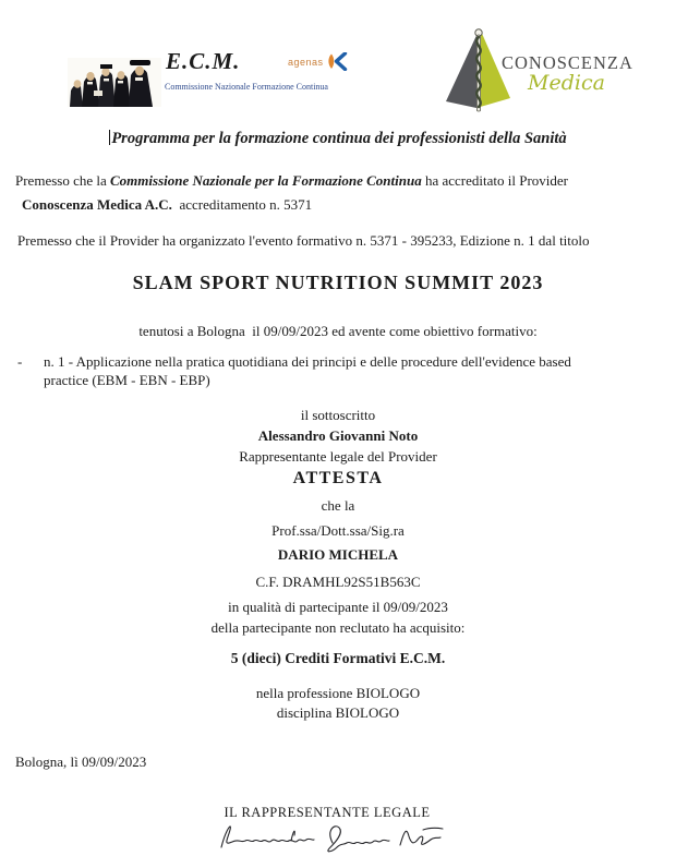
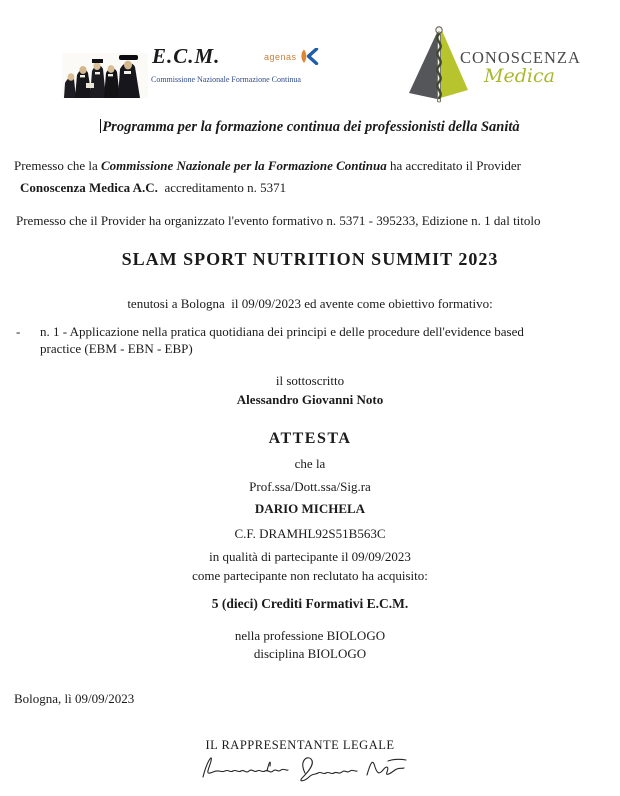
  E.C.M.
  Commissione Nazionale Formazione Continua
  agenas
  CONOSCENZA
  Medica
  Programma per la formazione continua dei professionisti della Sanità
  Premesso che la Commissione Nazionale per la Formazione Continua ha accreditato il Provider
  Conoscenza Medica A.C. accreditamento n. 5371
  Premesso che il Provider ha organizzato l'evento formativo n. 5371 - 395233, Edizione n. 1 dal titolo
  SLAM SPORT NUTRITION SUMMIT 2023
  tenutosi a Bologna il 09/09/2023 ed avente come obiettivo formativo:
  -
  n. 1 - Applicazione nella pratica quotidiana dei principi e delle procedure dell'evidence based
  practice (EBM - EBN - EBP)
  il sottoscritto
  Alessandro Giovanni Noto
- Rappresentante legale del Provider
  ATTESTA
  che la
  Prof.ssa/Dott.ssa/Sig.ra
  DARIO MICHELA
  C.F. DRAMHL92S51B563C
  in qualità di partecipante il 09/09/2023
- della partecipante non reclutato ha acquisito:
+ come partecipante non reclutato ha acquisito:
  5 (dieci) Crediti Formativi E.C.M.
  nella professione BIOLOGO
  disciplina BIOLOGO
  Bologna, lì 09/09/2023
  IL RAPPRESENTANTE LEGALE
